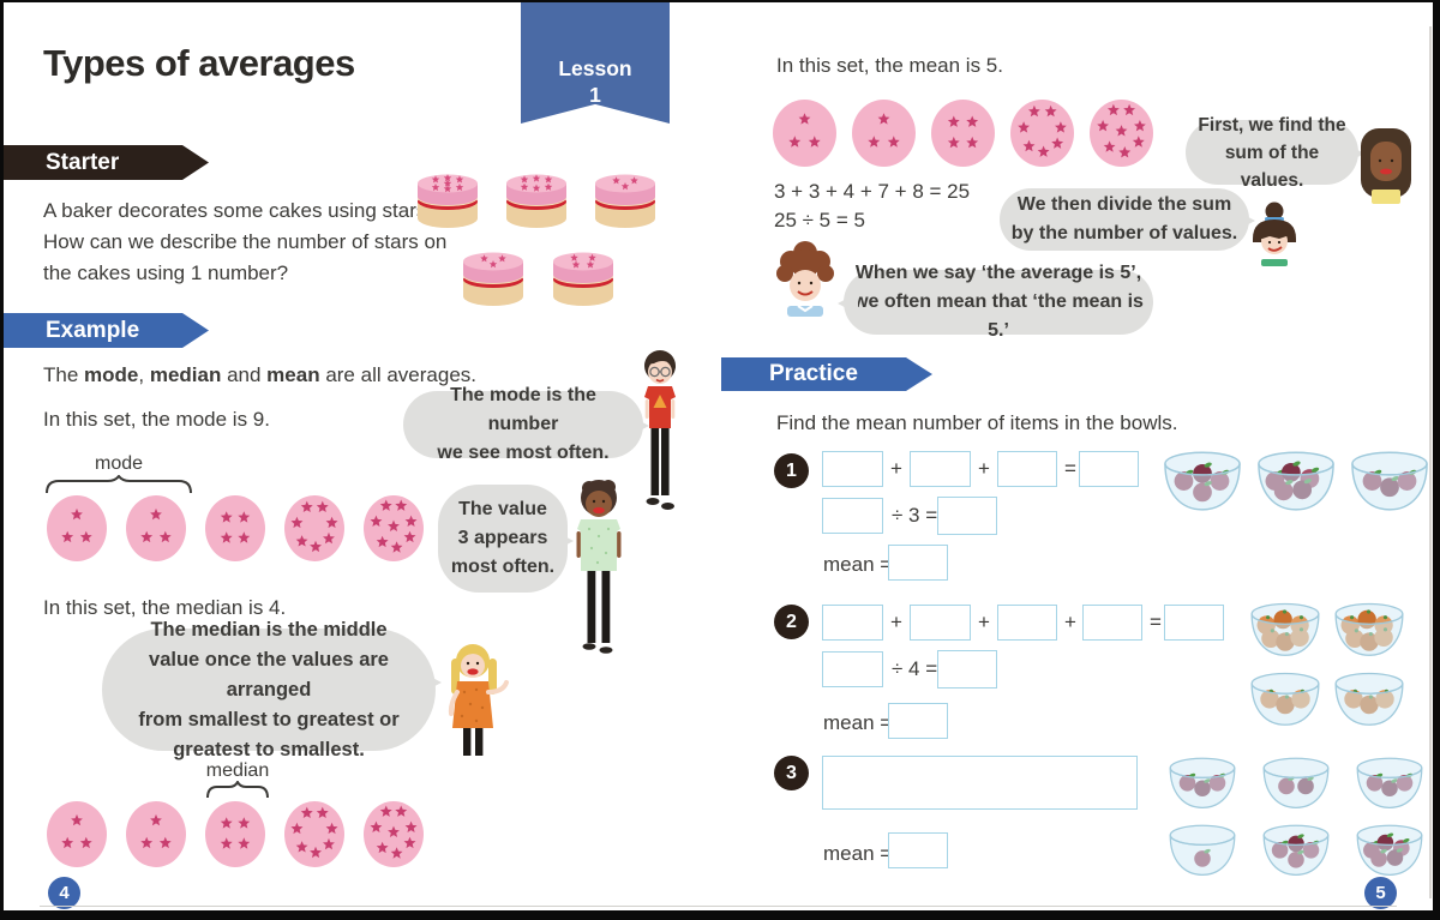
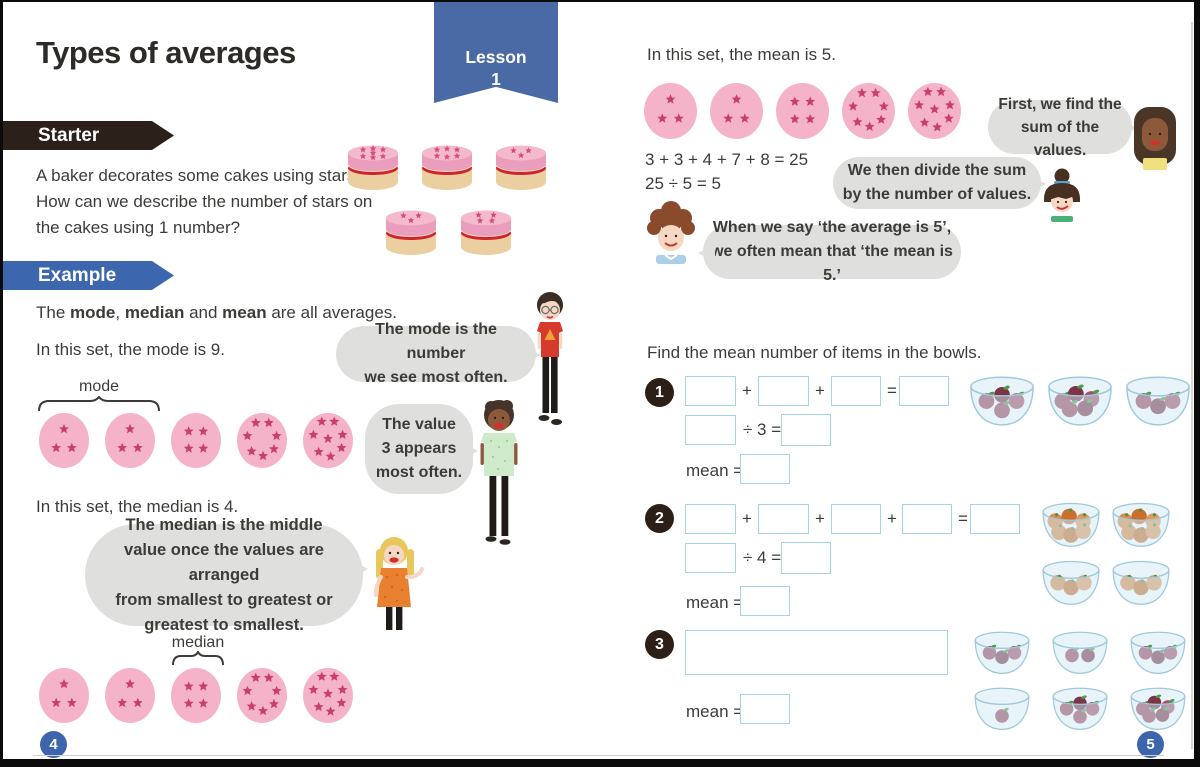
  Types of averages
  Lesson
  1
  Starter
  A baker decorates some cakes using star How can we describe the number of stars on the cakes using 1 number?
  Example
  The mode, median and mean are all averages.
  In this set, the mode is 9.
  mode
  In this set, the median is 4.
  The median is the middle
  value once the values are arranged
  from smallest to greatest or
  greatest to smallest.
  median
  The mode is the number
  we see most often.
  The value
  3 appears
  most often.
  4
  In this set, the mean is 5.
  3 + 3 + 4 + 7 + 8 = 25
  25 ÷ 5 = 5
  First, we find the
  sum of the values.
  We then divide the sum
  by the number of values.
  When we say ‘the average is 5’,
  we often mean that ‘the mean is 5.’
- Practice
  Find the mean number of items in the bowls.
  1
  +
  +
  =
  ÷ 3 =
  mean =
  2
  +
  +
  +
  =
  ÷ 4 =
  mean =
  3
  mean =
  5
